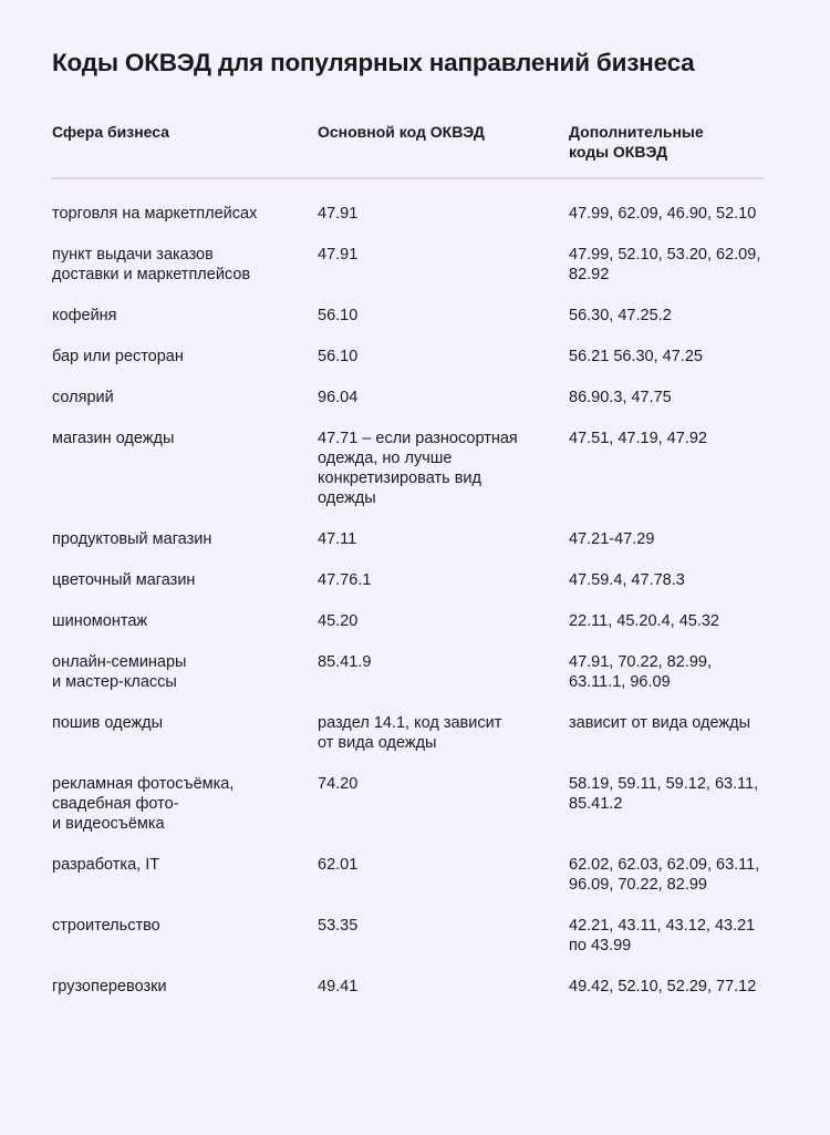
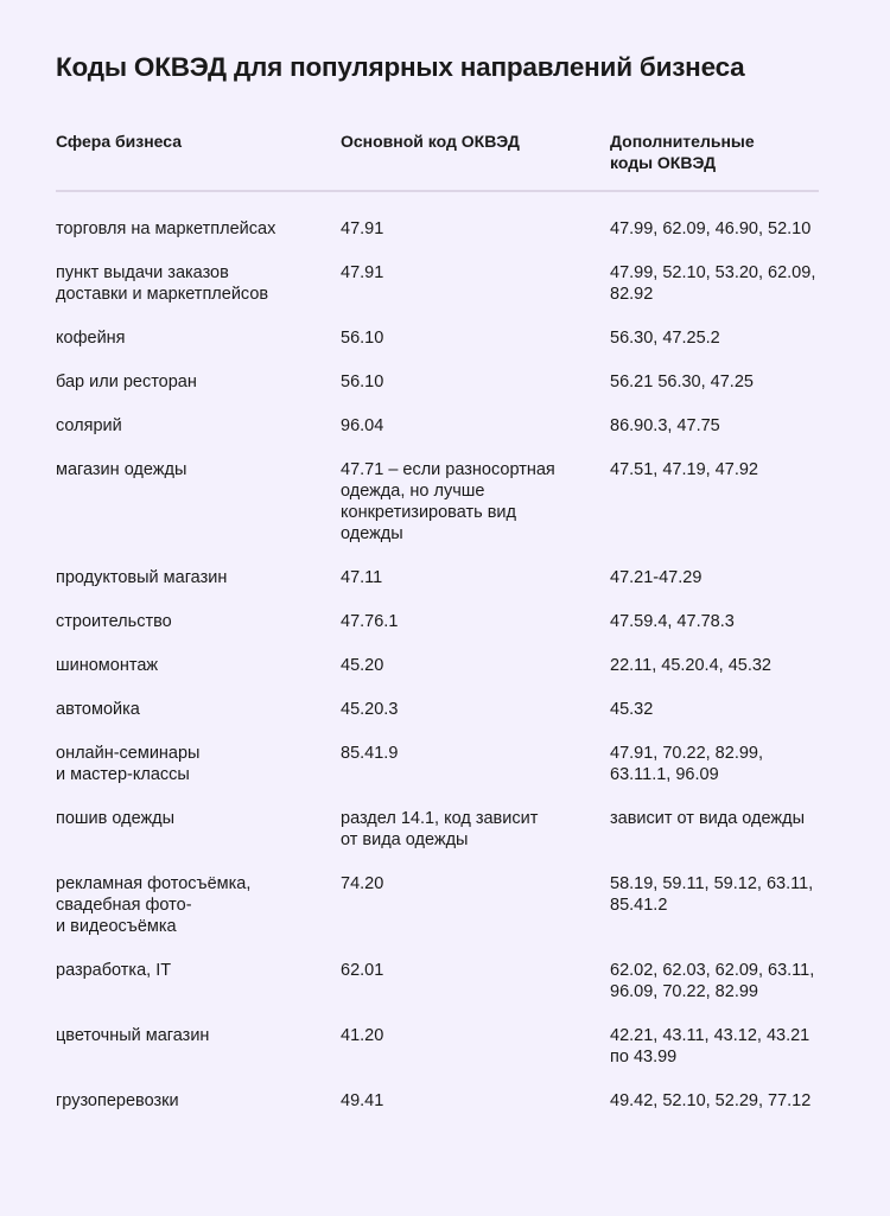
  Коды ОКВЭД для популярных направлений бизнеса
  Сфера бизнеса
  Основной код ОКВЭД
  Дополнительные
  коды ОКВЭД
  торговля на маркетплейсах
  47.91
  47.99, 62.09, 46.90, 52.10
  пункт выдачи заказов
  доставки и маркетплейсов
  47.91
  47.99, 52.10, 53.20, 62.09,
  82.92
  кофейня
  56.10
  56.30, 47.25.2
  бар или ресторан
  56.10
  56.21 56.30, 47.25
  солярий
  96.04
  86.90.3, 47.75
  магазин одежды
  47.71 – если разносортная
  одежда, но лучше
  конкретизировать вид
  одежды
  47.51, 47.19, 47.92
  продуктовый магазин
  47.11
  47.21-47.29
- цветочный магазин
+ строительство
  47.76.1
  47.59.4, 47.78.3
  шиномонтаж
  45.20
  22.11, 45.20.4, 45.32
+ автомойка
+ 45.20.3
+ 45.32
  онлайн-семинары
  и мастер-классы
  85.41.9
  47.91, 70.22, 82.99,
  63.11.1, 96.09
  пошив одежды
  раздел 14.1, код зависит
  от вида одежды
  зависит от вида одежды
  рекламная фотосъёмка,
  свадебная фото-
  и видеосъёмка
  74.20
  58.19, 59.11, 59.12, 63.11,
  85.41.2
  разработка, IT
  62.01
  62.02, 62.03, 62.09, 63.11,
  96.09, 70.22, 82.99
- строительство
+ цветочный магазин
- 53.35
+ 41.20
  42.21, 43.11, 43.12, 43.21
  по 43.99
  грузоперевозки
  49.41
  49.42, 52.10, 52.29, 77.12
